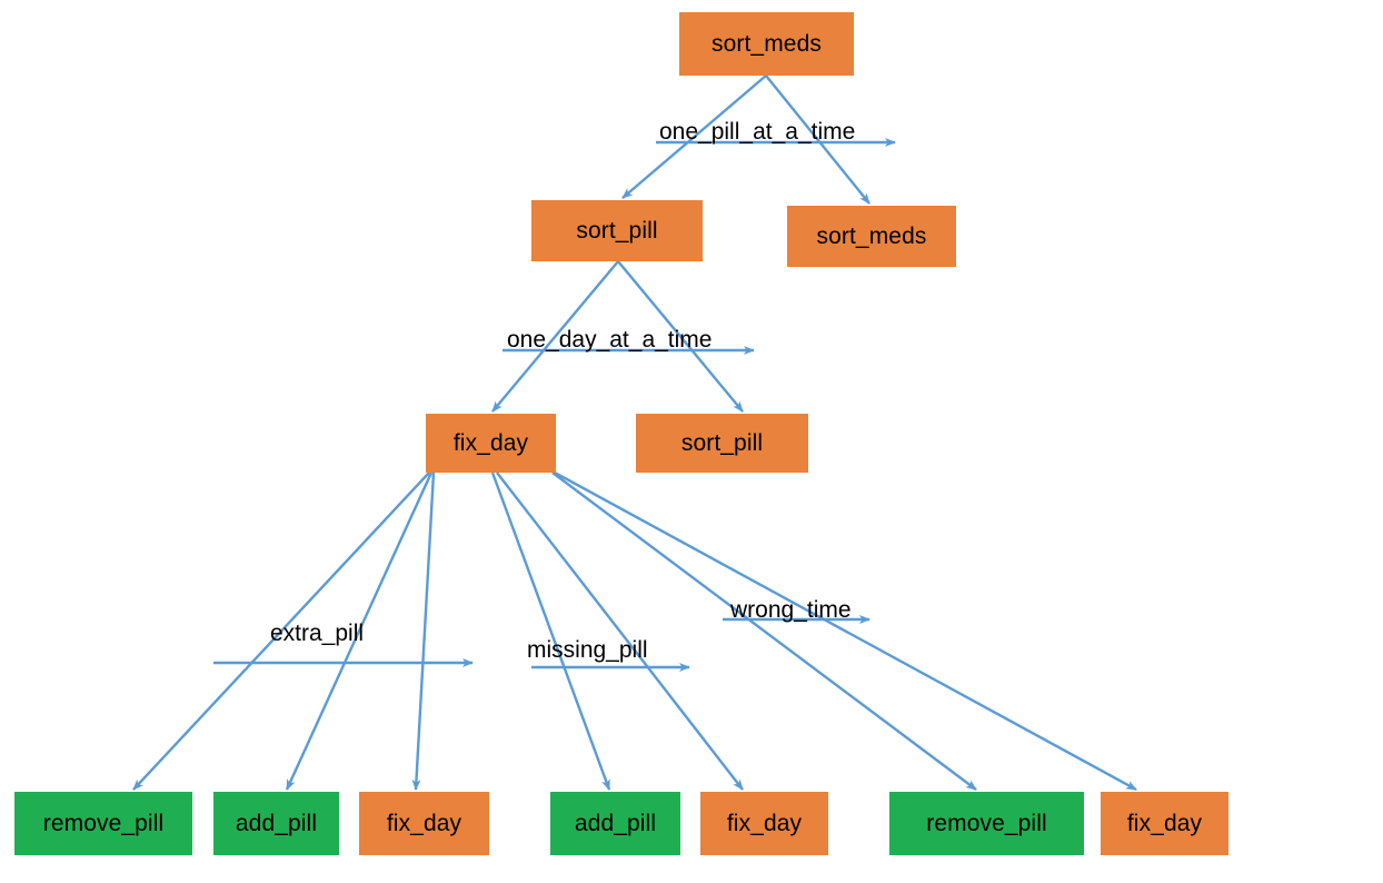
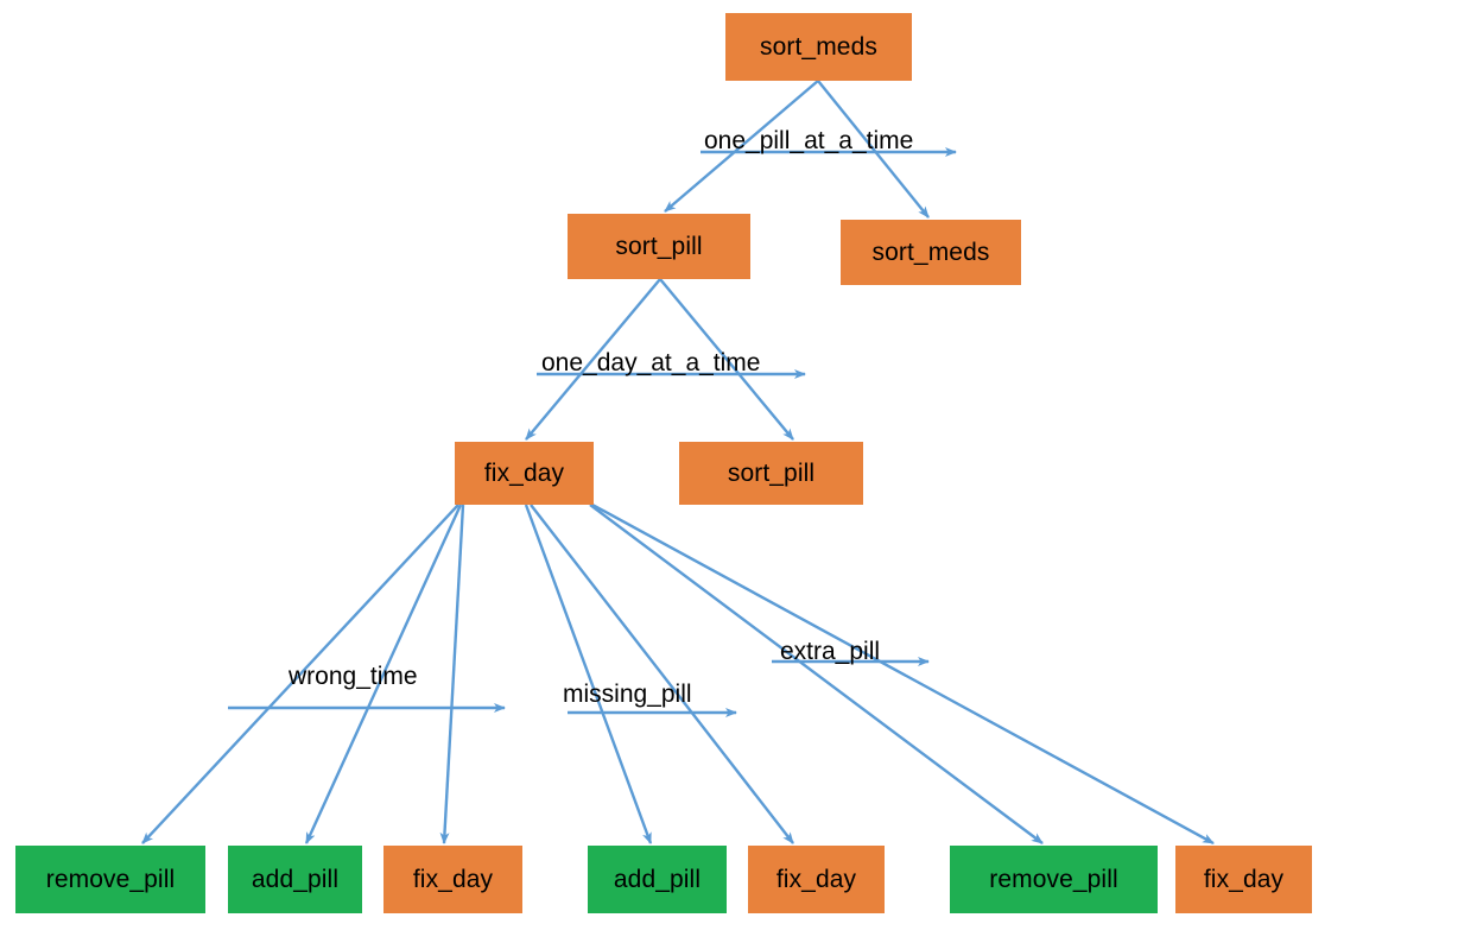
  sort_meds
  sort_pill
  sort_meds
  fix_day
  sort_pill
  remove_pill
  add_pill
  fix_day
  add_pill
  fix_day
  remove_pill
  fix_day
  one_pill_at_a_time
  one_day_at_a_time
- extra_pill
+ wrong_time
  missing_pill
- wrong_time
+ extra_pill
